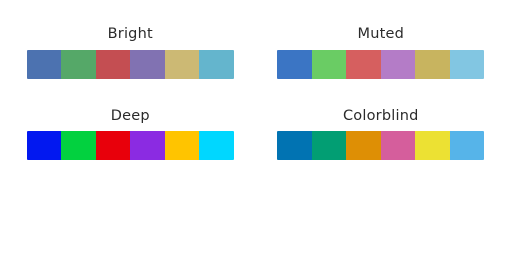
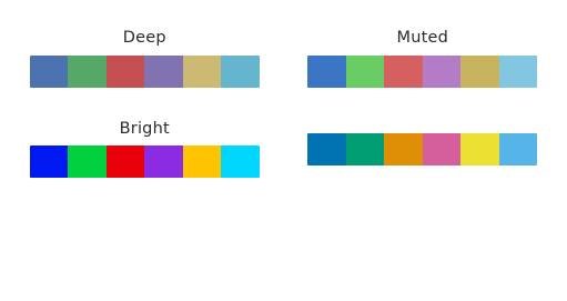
- Bright
+ Deep
  Muted
- Deep
+ Bright
- Colorblind
